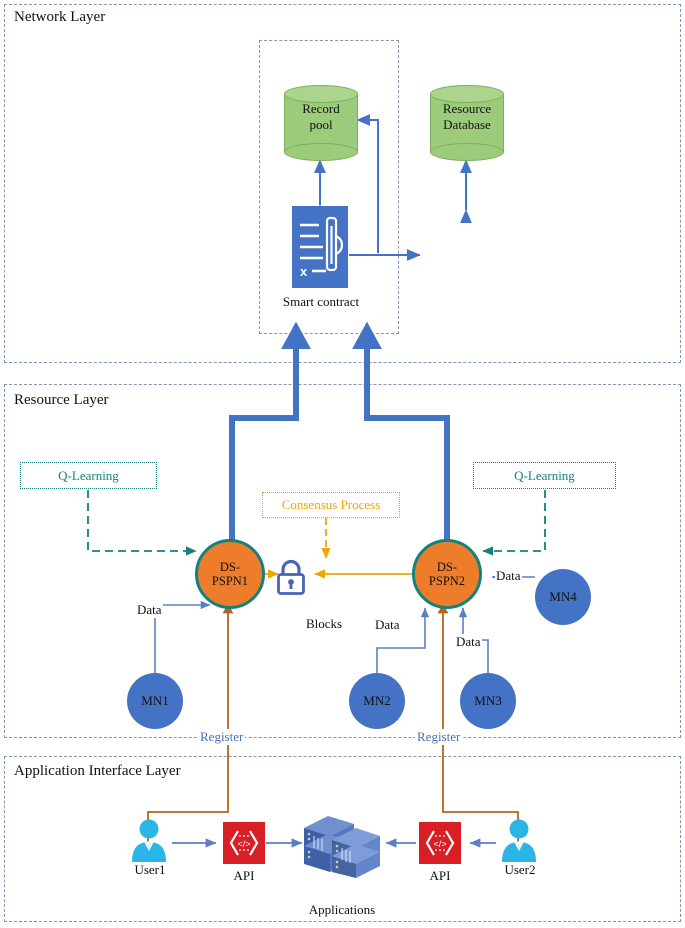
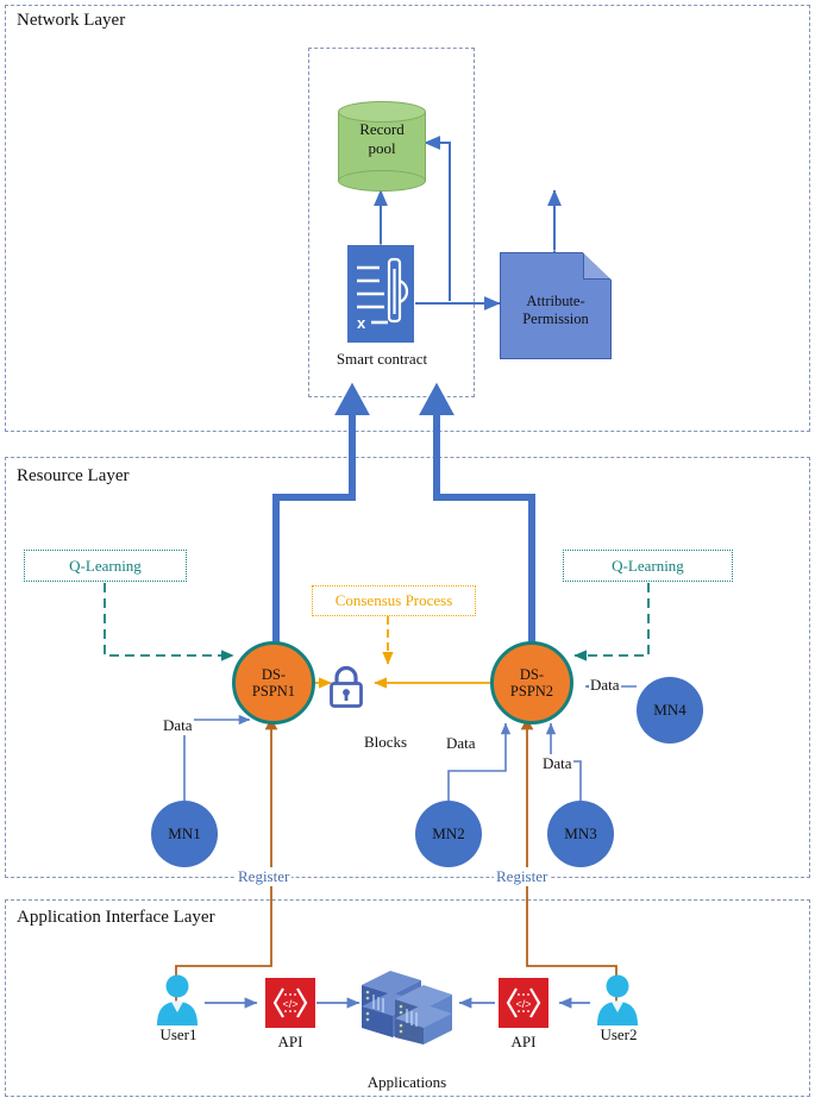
  Network Layer
  Resource Layer
  Application Interface Layer
  Record
  pool
- Resource
- Database
  x
  Smart contract
+ Attribute-
+ Permission
  Q-Learning
  Q-Learning
  Consensus Process
  DS-
  PSPN1
  DS-
  PSPN2
  Blocks
  MN1
  MN2
  MN3
  MN4
  Data
  Data
  Data
  Data
  Register
  Register
  User1
  </>
  API
  Applications
  </>
  API
  User2
